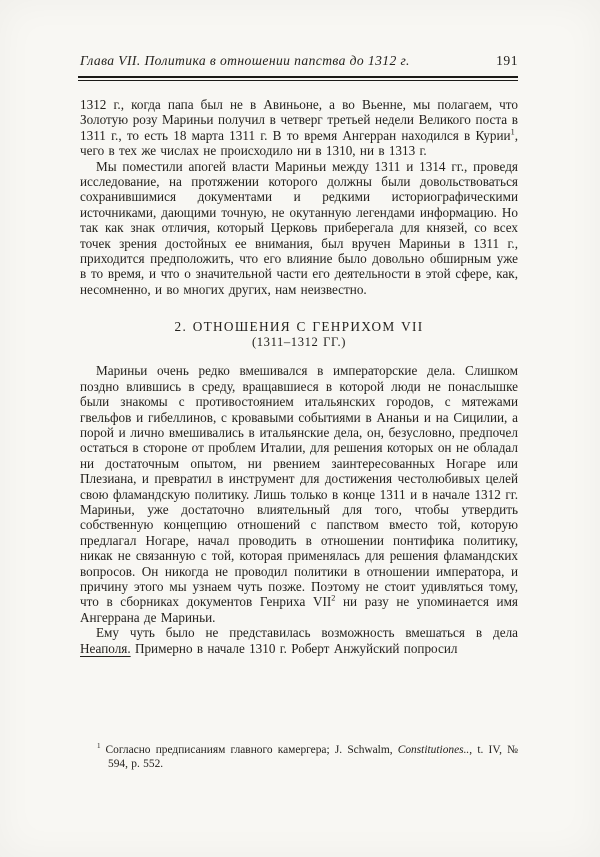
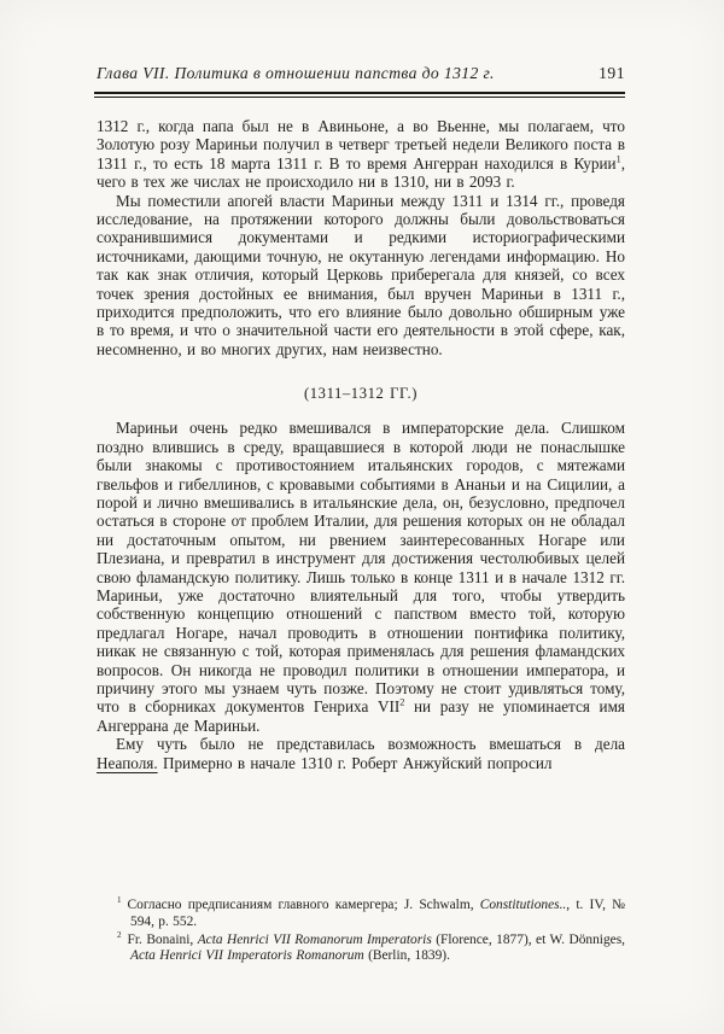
  Глава VII. Политика в отношении папства до 1312 г.
  191
- 1312 г., когда папа был не в Авиньоне, а во Вьенне, мы полагаем, что Золотую розу Мариньи получил в четверг третьей недели Великого поста в 1311 г., то есть 18 марта 1311 г. В то время Ангерран находился в Курии1, чего в тех же числах не происходило ни в 1310, ни в 1313 г.
+ 1312 г., когда папа был не в Авиньоне, а во Вьенне, мы полагаем, что Золотую розу Мариньи получил в четверг третьей недели Великого поста в 1311 г., то есть 18 марта 1311 г. В то время Ангерран находился в Курии1, чего в тех же числах не происходило ни в 1310, ни в 2093 г.
  Мы поместили апогей власти Мариньи между 1311 и 1314 гг., проведя исследование, на протяжении которого должны были довольствоваться сохранившимися документами и редкими историографическими источниками, дающими точную, не окутанную легендами информацию. Но так как знак отличия, который Церковь приберегала для князей, со всех точек зрения достойных ее внимания, был вручен Мариньи в 1311 г., приходится предположить, что его влияние было довольно обширным уже в то время, и что о значительной части его деятельности в этой сфере, как, несомненно, и во многих других, нам неизвестно.
- 2. ОТНОШЕНИЯ С ГЕНРИХОМ VII
  (1311–1312 ГГ.)
  Мариньи очень редко вмешивался в императорские дела. Слишком поздно влившись в среду, вращавшиеся в которой люди не понаслышке были знакомы с противостоянием итальянских городов, с мятежами гвельфов и гибеллинов, с кровавыми событиями в Ананьи и на Сицилии, а порой и лично вмешивались в итальянские дела, он, безусловно, предпочел остаться в стороне от проблем Италии, для решения которых он не обладал ни достаточным опытом, ни рвением заинтересованных Ногаре или Плезиана, и превратил в инструмент для достижения честолюбивых целей свою фламандскую политику. Лишь только в конце 1311 и в начале 1312 гг. Мариньи, уже достаточно влиятельный для того, чтобы утвердить собственную концепцию отношений с папством вместо той, которую предлагал Ногаре, начал проводить в отношении понтифика политику, никак не связанную с той, которая применялась для решения фламандских вопросов. Он никогда не проводил политики в отношении императора, и причину этого мы узнаем чуть позже. Поэтому не стоит удивляться тому, что в сборниках документов Генриха VII2 ни разу не упоминается имя Ангеррана де Мариньи.
  Ему чуть было не представилась возможность вмешаться в дела Неаполя. Примерно в начале 1310 г. Роберт Анжуйский попросил
  1 Согласно предписаниям главного камергера; J. Schwalm, Constitutiones.., t. IV, № 594, p. 552.
+ 2 Fr. Bonaini, Acta Henrici VII Romanorum Imperatoris (Florence, 1877), et W. Dönniges, Acta Henrici VII Imperatoris Romanorum (Berlin, 1839).
